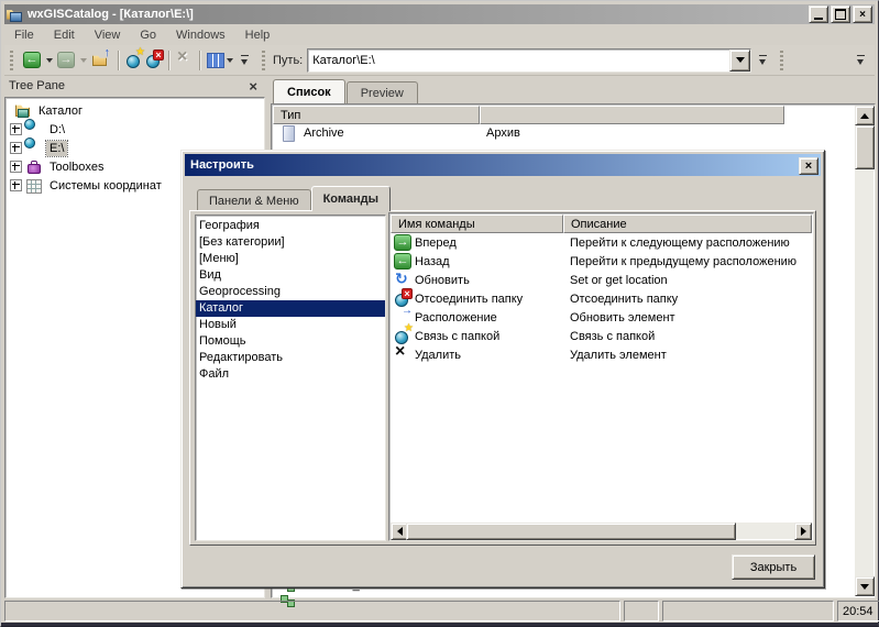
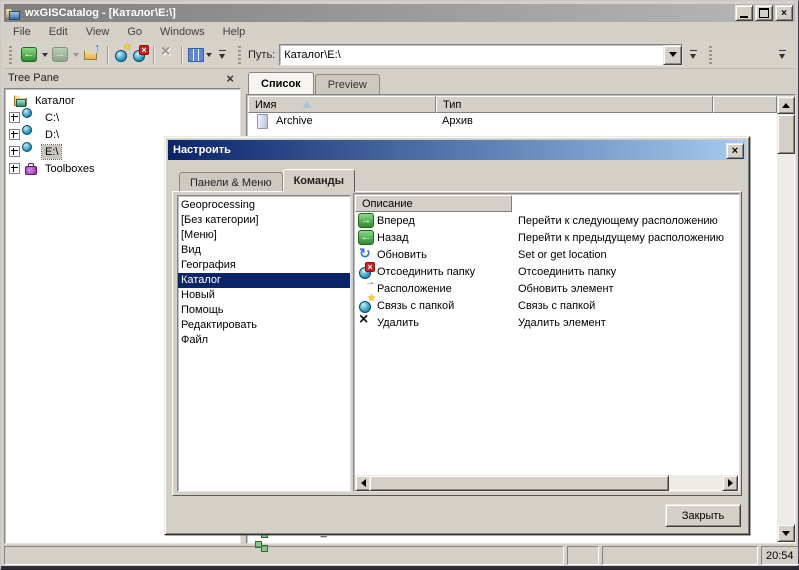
  wxGISCatalog - [Каталог\E:\]
  ×
  File
  Edit
  View
  Go
  Windows
  Help
  Путь:
  Каталог\E:\
  Tree Pane
  ×
  Каталог
+ C:\
  D:\
  E:\
  Toolboxes
- Системы координат
  Список
  Preview
+ Имя
  Тип
  Archive
  Архив
  20:54
  Настроить
  ×
  Панели & Меню
  Команды
- География
+ Geoprocessing
  [Без категории]
  [Меню]
  Вид
- Geoprocessing
+ География
  Каталог
  Новый
  Помощь
  Редактировать
  Файл
- Имя команды
  Описание
  Вперед
  Перейти к следующему расположению
  Назад
  Перейти к предыдущему расположению
  Обновить
  Set or get location
  Отсоединить папку
  Отсоединить папку
  Расположение
  Обновить элемент
  Связь с папкой
  Связь с папкой
  Удалить
  Удалить элемент
  Закрыть
